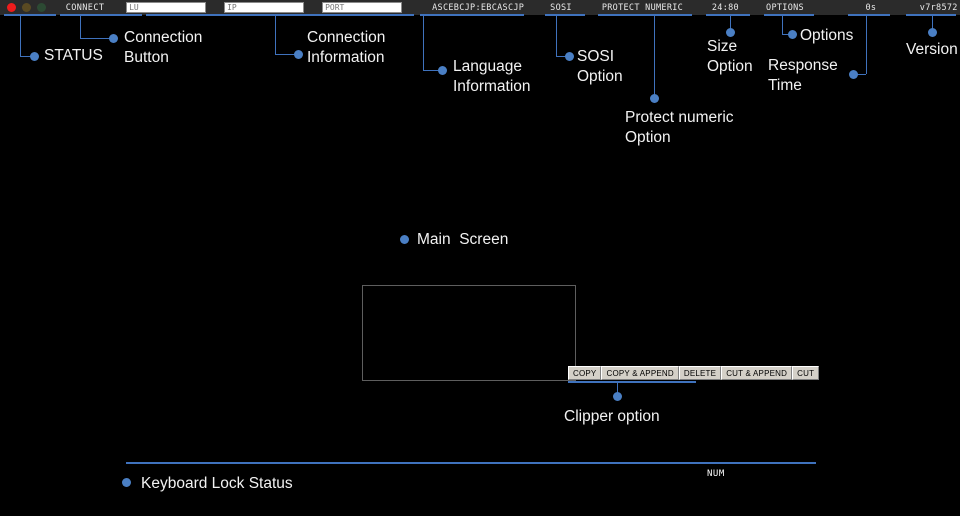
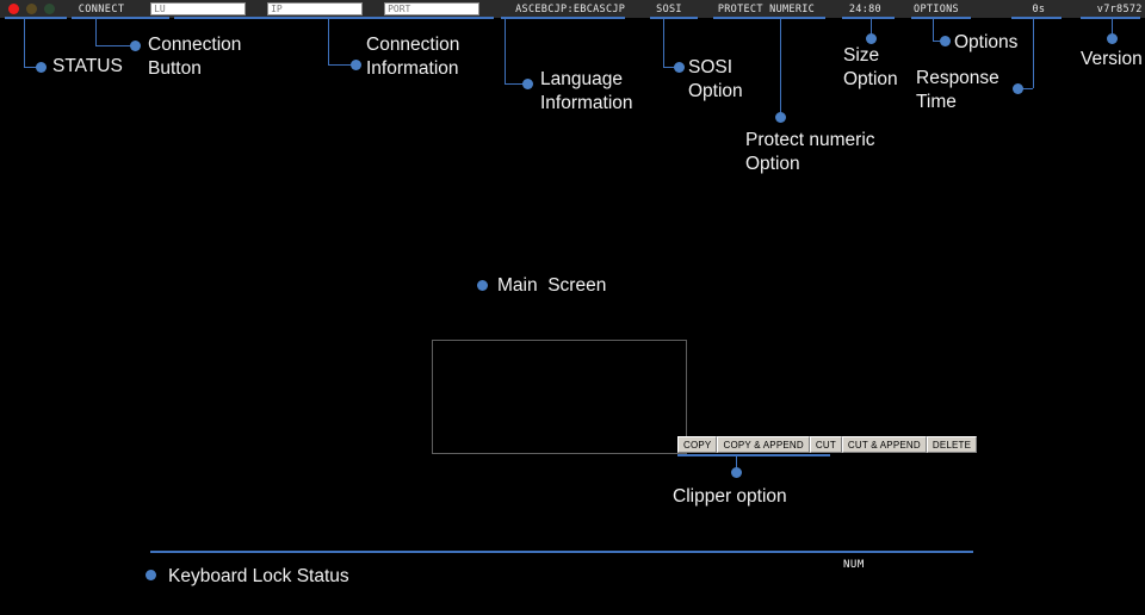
  CONNECT
  LU
  IP
  PORT
  ASCEBCJP:EBCASCJP
  SOSI
  PROTECT NUMERIC
  24:80
  OPTIONS
  0s
  v7r8572
  STATUS
  Connection
  Button
  Connection
  Information
  Language
  Information
  SOSI
  Option
  Protect numeric
  Option
  Size
  Option
  Options
  Response
  Time
  Version
  Main Screen
  COPY
  COPY & APPEND
- DELETE
+ CUT
  CUT & APPEND
- CUT
+ DELETE
  Clipper option
  NUM
  Keyboard Lock Status
